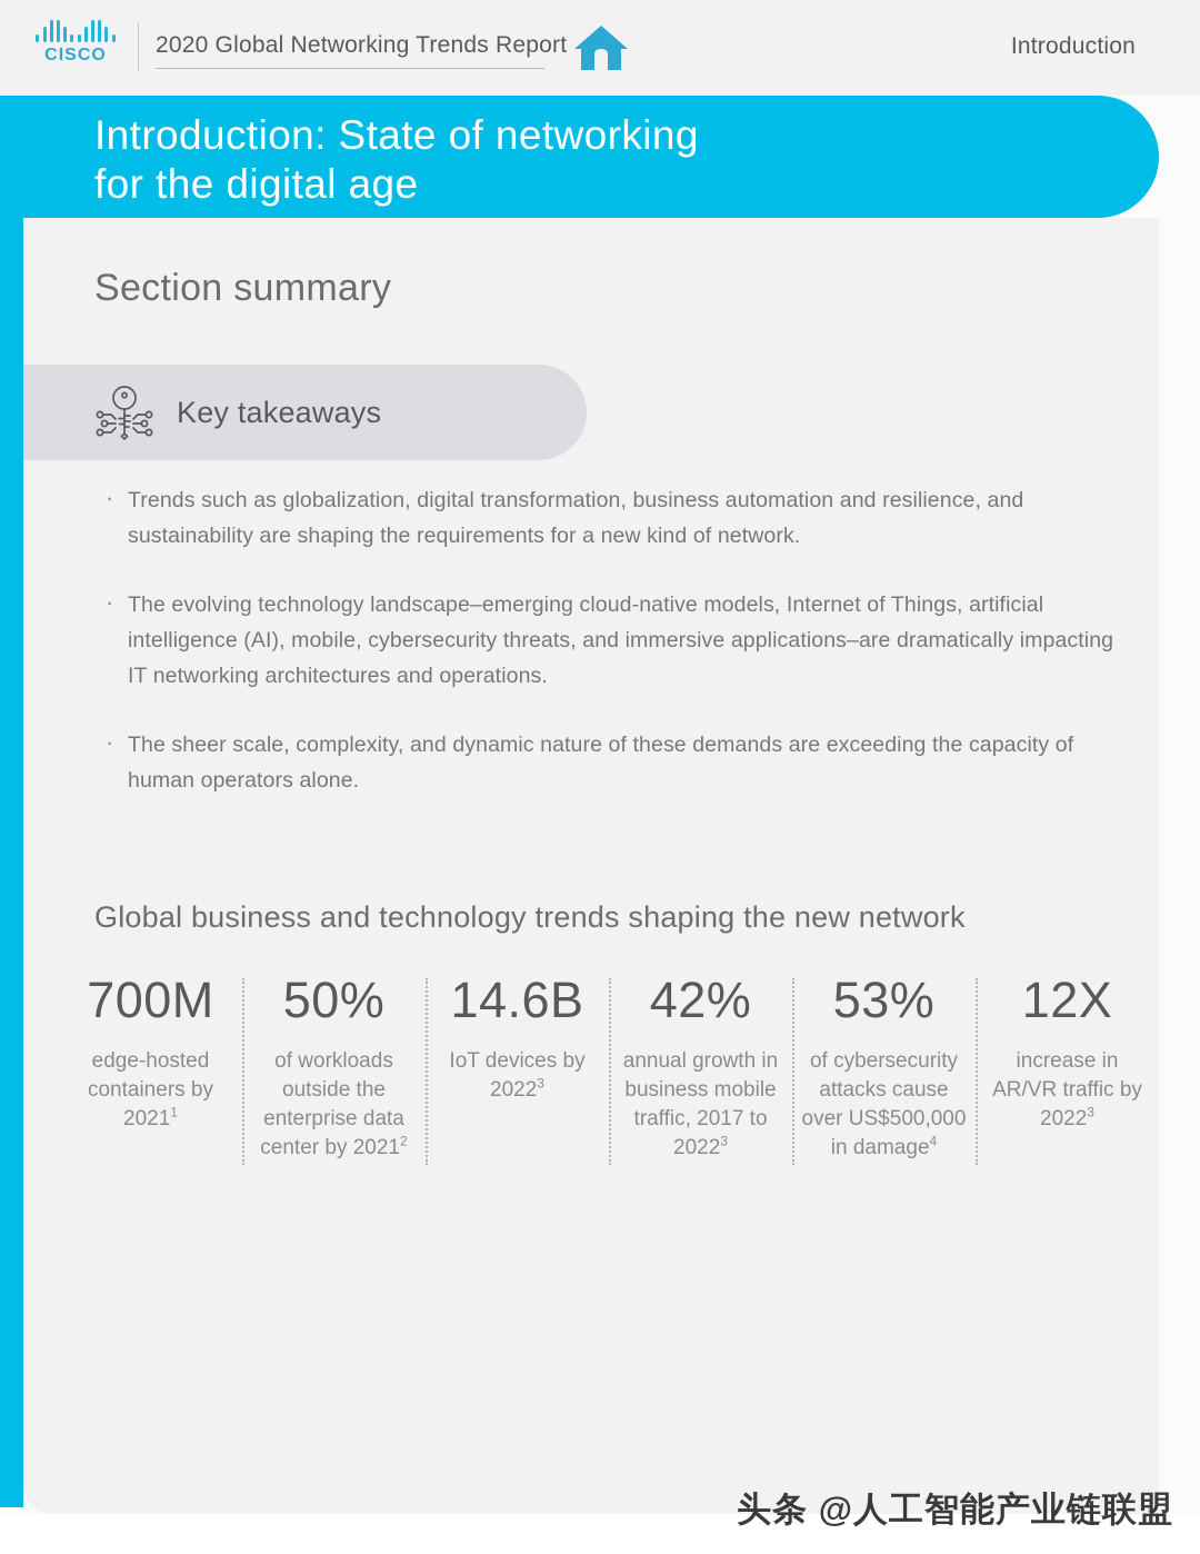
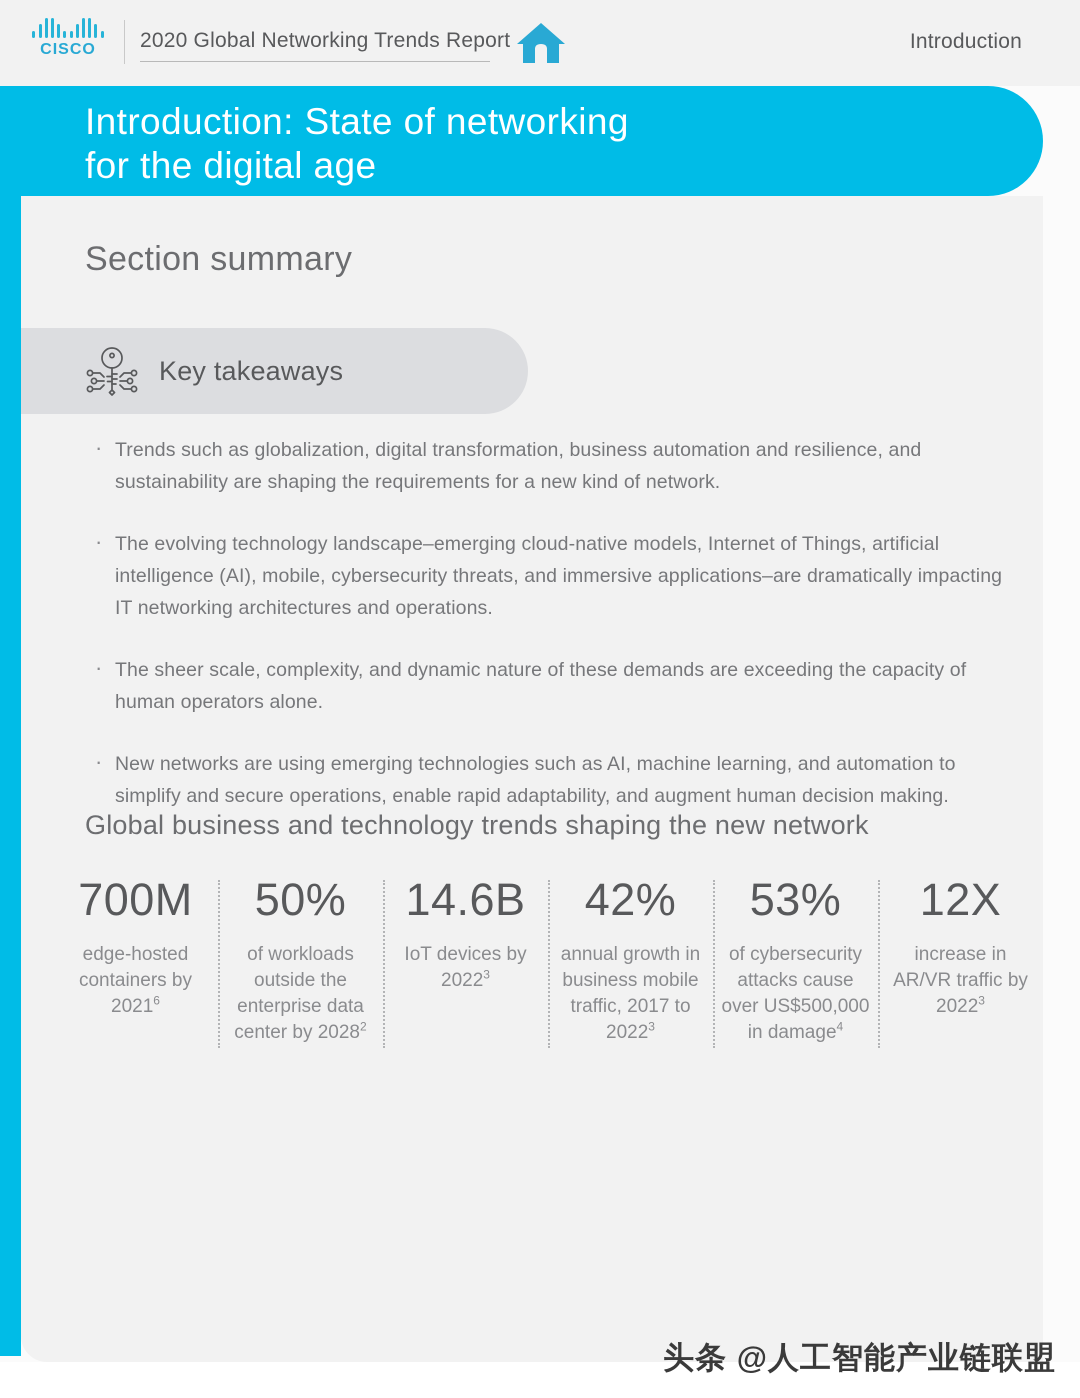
  CISCO
  2020 Global Networking Trends Report
  Introduction
  Introduction: State of networking
  for the digital age
  Section summary
  Key takeaways
  Trends such as globalization, digital transformation, business automation and resilience, and sustainability are shaping the requirements for a new kind of network.
  The evolving technology landscape–emerging cloud-native models, Internet of Things, artificial intelligence (AI), mobile, cybersecurity threats, and immersive applications–are dramatically impacting IT networking architectures and operations.
  The sheer scale, complexity, and dynamic nature of these demands are exceeding the capacity of human operators alone.
+ New networks are using emerging technologies such as AI, machine learning, and automation to simplify and secure operations, enable rapid adaptability, and augment human decision making.
  Global business and technology trends shaping the new network
  700M
- edge-hosted containers by 20211
+ edge-hosted containers by 20216
  50%
- of workloads outside the enterprise data center by 20212
+ of workloads outside the enterprise data center by 20282
  14.6B
  IoT devices by 20223
  42%
  annual growth in business mobile traffic, 2017 to 20223
  53%
  of cybersecurity attacks cause over US$500,000 in damage4
  12X
  increase in AR/VR traffic by 20223
  头条 @人工智能产业链联盟
